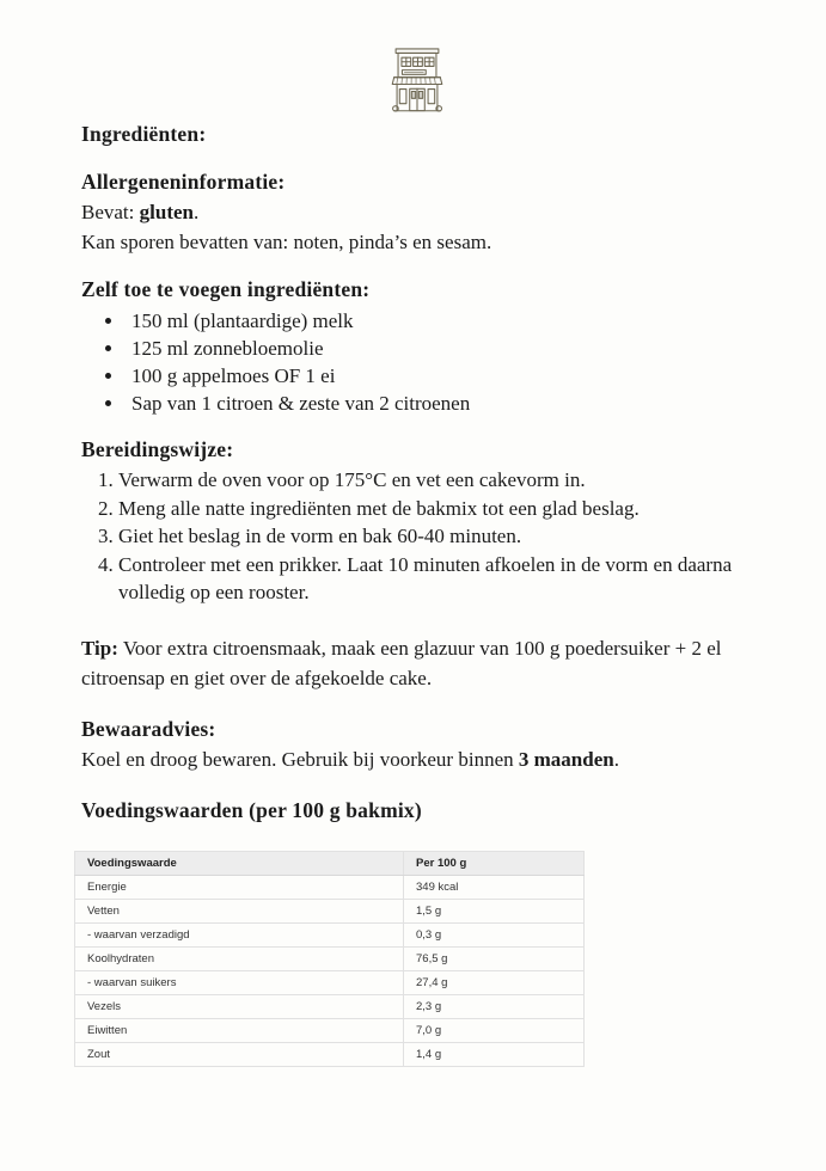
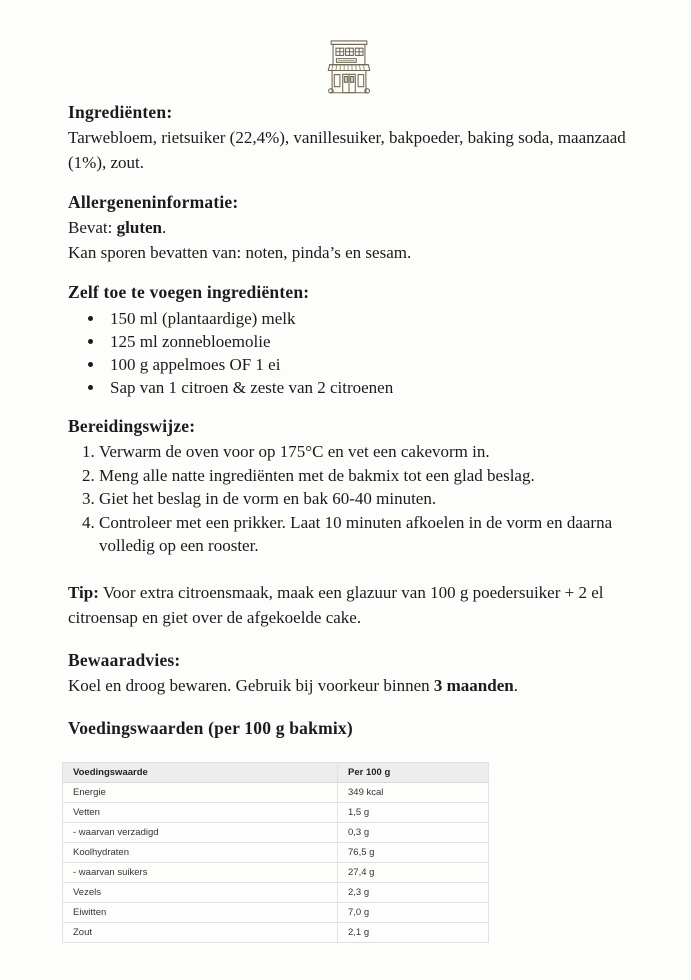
  Ingrediënten:
+ Tarwebloem, rietsuiker (22,4%), vanillesuiker, bakpoeder, baking soda, maanzaad (1%), zout.
  Allergeneninformatie:
  Bevat: gluten.
  Kan sporen bevatten van: noten, pinda’s en sesam.
  Zelf toe te voegen ingrediënten:
  150 ml (plantaardige) melk
  125 ml zonnebloemolie
  100 g appelmoes OF 1 ei
  Sap van 1 citroen & zeste van 2 citroenen
  Bereidingswijze:
  Verwarm de oven voor op 175°C en vet een cakevorm in.
  Meng alle natte ingrediënten met de bakmix tot een glad beslag.
  Giet het beslag in de vorm en bak 60-40 minuten.
  Controleer met een prikker. Laat 10 minuten afkoelen in de vorm en daarna volledig op een rooster.
  Tip: Voor extra citroensmaak, maak een glazuur van 100 g poedersuiker + 2 el citroensap en giet over de afgekoelde cake.
  Bewaaradvies:
  Koel en droog bewaren. Gebruik bij voorkeur binnen 3 maanden.
  Voedingswaarden (per 100 g bakmix)
  Voedingswaarde	Per 100 g
  Energie	349 kcal
  Vetten	1,5 g
  - waarvan verzadigd	0,3 g
  Koolhydraten	76,5 g
  - waarvan suikers	27,4 g
  Vezels	2,3 g
  Eiwitten	7,0 g
- Zout	1,4 g
+ Zout	2,1 g
